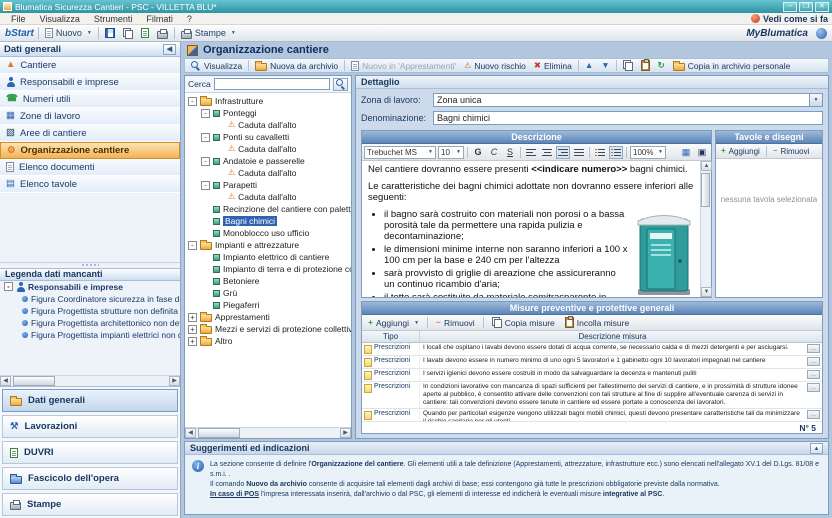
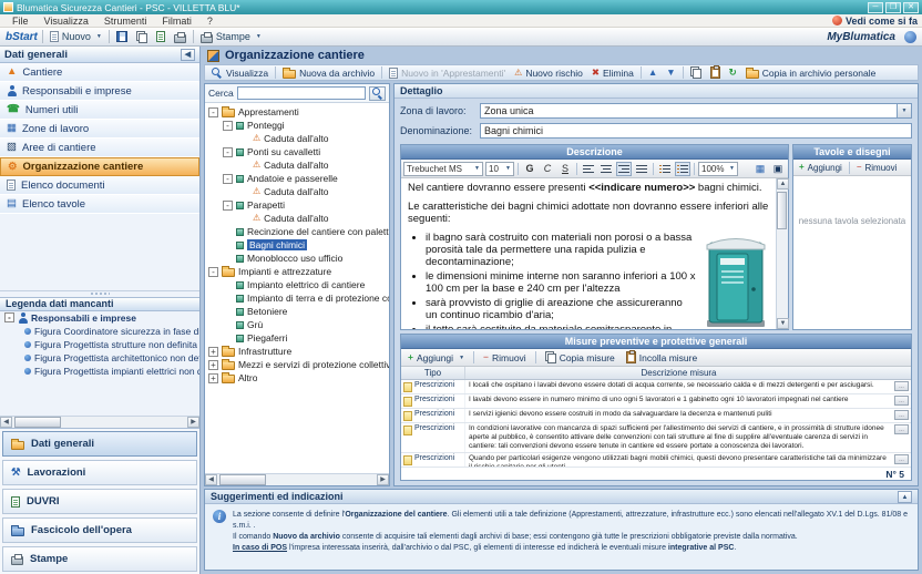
  Blumatica Sicurezza Cantieri - PSC - VILLETTA BLU*
  File
  Visualizza
  Strumenti
  Filmati
  ?
  Vedi come si fa
  bStart
  Nuovo
  Stampe
  MyBlumatica
  Dati generali
  ▲
  Cantiere
  Responsabili e imprese
  ☎
  Numeri utili
  ▦
  Zone di lavoro
  ▧
  Aree di cantiere
  ⚙
  Organizzazione cantiere
  Elenco documenti
  ▤
  Elenco tavole
  Legenda dati mancanti
  -
  Responsabili e imprese
  Figura Coordinatore sicurezza in fase d
  Figura Progettista strutture non definita
  Figura Progettista architettonico non de
  Figura Progettista impianti elettrici non
  Dati generali
  ⚒
  Lavorazioni
  DUVRI
  Fascicolo dell'opera
  Stampe
  Organizzazione cantiere
  Visualizza
  Nuova da archivio
  Nuovo in 'Apprestamenti'
  ⚠
  Nuovo rischio
  ✖
  Elimina
  ▲
  ▼
  ↻
  Copia in archivio personale
  Cerca
  -
- Infrastrutture
+ Apprestamenti
  -
  Ponteggi
  ⚠
  Caduta dall'alto
  -
  Ponti su cavalletti
  ⚠
  Caduta dall'alto
  -
  Andatoie e passerelle
  ⚠
  Caduta dall'alto
  -
  Parapetti
  ⚠
  Caduta dall'alto
  Recinzione del cantiere con palett
  Bagni chimici
  Monoblocco uso ufficio
  -
  Impianti e attrezzature
  Impianto elettrico di cantiere
  Betoniere
  Grù
  Piegaferri
  +
- Apprestamenti
+ Infrastrutture
  +
  Mezzi e servizi di protezione collettiv
  +
  Altro
  Dettaglio
  Zona di lavoro:
  Zona unica
  Denominazione:
  Bagni chimici
  Descrizione
  Trebuchet MS
  10
  G
  C
  S
  100%
  ▦
  ▣
  Nel cantiere dovranno essere presenti <<indicare numero>> bagni chimici.
  Le caratteristiche dei bagni chimici adottate non dovranno essere inferiori alle seguenti:
  il bagno sarà costruito con materiali non porosi o a bassa porosità tale da permettere una rapida pulizia e decontaminazione;
  le dimensioni minime interne non saranno inferiori a 100 x 100 cm per la base e 240 cm per l'altezza
  sarà provvisto di griglie di areazione che assicureranno un continuo ricambio d'aria;
  Tavole e disegni
  +
  Aggiungi
  −
  Rimuovi
  nessuna tavola selezionata
  Misure preventive e protettive generali
  +
  Aggiungi
  −
  Rimuovi
  Copia misure
  Incolla misure
  Tipo
  Descrizione misura
  N° 5
  Suggerimenti ed indicazioni
  i
